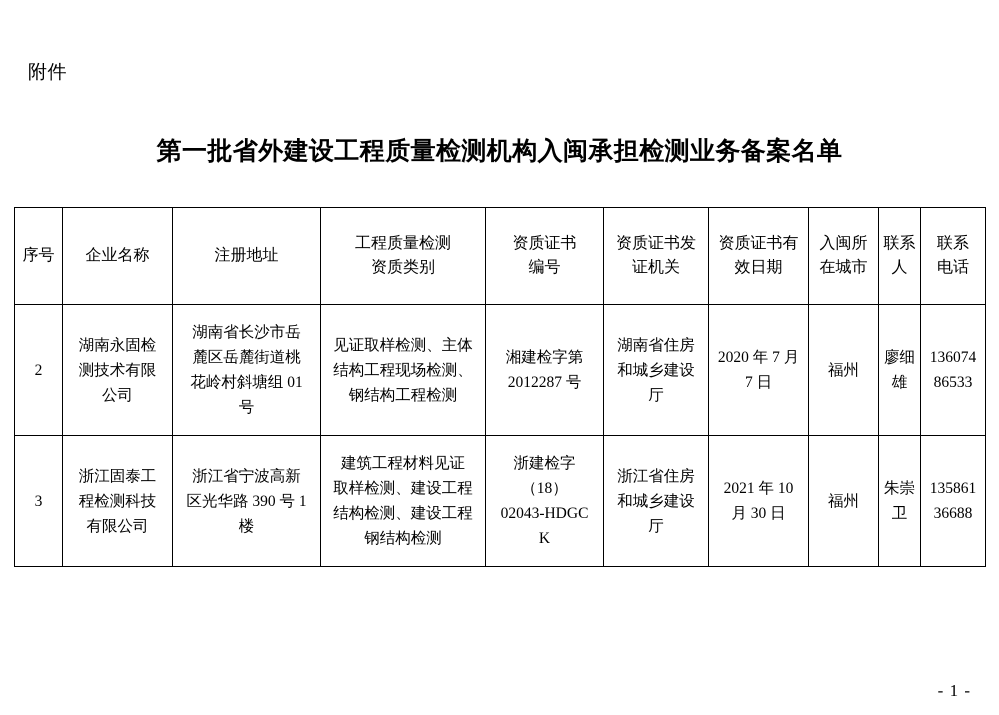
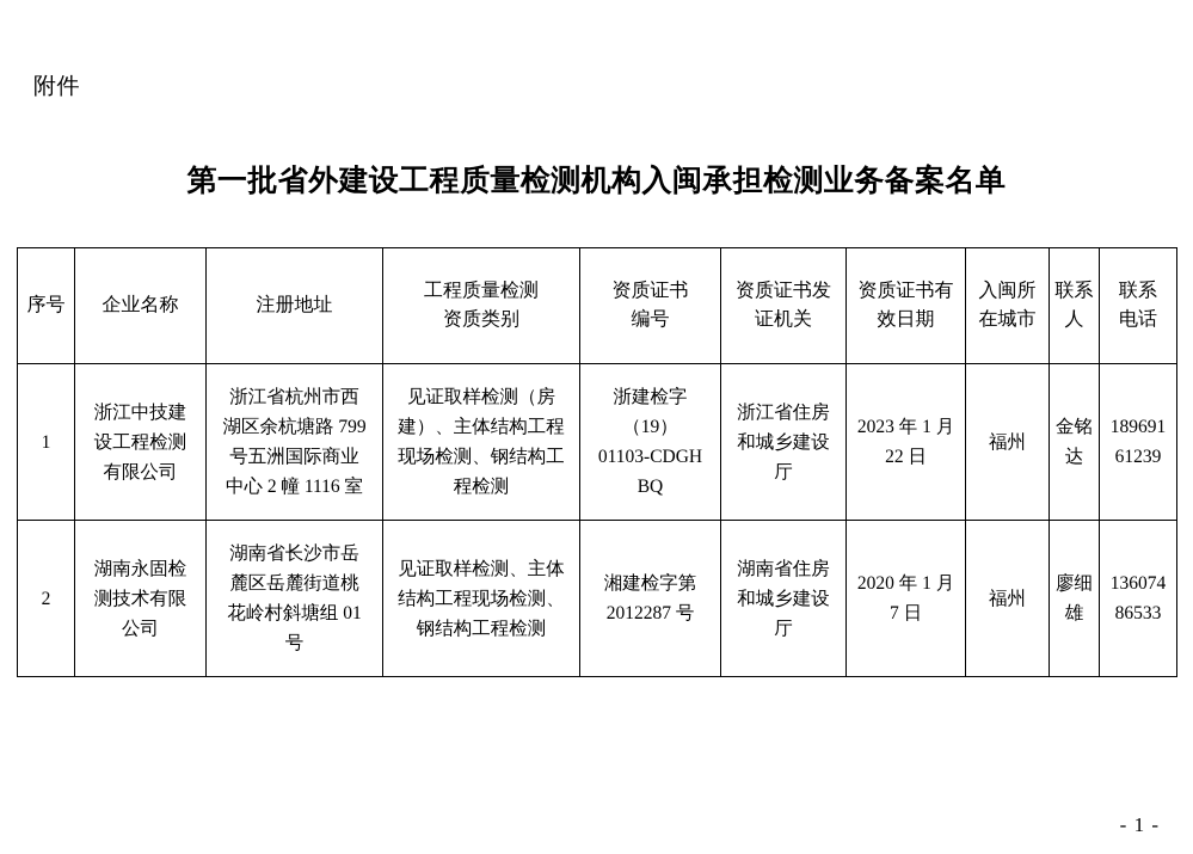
  附件
  第一批省外建设工程质量检测机构入闽承担检测业务备案名单
  序号	企业名称	注册地址	工程质量检测 资质类别	资质证书 编号	资质证书发 证机关	资质证书有 效日期	入闽所 在城市	联系 人	联系 电话
+ 1	浙江中技建 设工程检测 有限公司	浙江省杭州市西 湖区余杭塘路 799 号五洲国际商业 中心 2 幢 1116 室	见证取样检测（房 建）、主体结构工程 现场检测、钢结构工 程检测	浙建检字 （19） 01103-CDGH BQ	浙江省住房 和城乡建设 厅	2023 年 1 月 22 日	福州	金铭 达	189691 61239
- 2	湖南永固检 测技术有限 公司	湖南省长沙市岳 麓区岳麓街道桃 花岭村斜塘组 01 号	见证取样检测、主体 结构工程现场检测、 钢结构工程检测	湘建检字第 2012287 号	湖南省住房 和城乡建设 厅	2020 年 7 月 7 日	福州	廖细 雄	136074 86533
+ 2	湖南永固检 测技术有限 公司	湖南省长沙市岳 麓区岳麓街道桃 花岭村斜塘组 01 号	见证取样检测、主体 结构工程现场检测、 钢结构工程检测	湘建检字第 2012287 号	湖南省住房 和城乡建设 厅	2020 年 1 月 7 日	福州	廖细 雄	136074 86533
- 3	浙江固泰工 程检测科技 有限公司	浙江省宁波高新 区光华路 390 号 1 楼	建筑工程材料见证 取样检测、建设工程 结构检测、建设工程 钢结构检测	浙建检字 （18） 02043-HDGC K	浙江省住房 和城乡建设 厅	2021 年 10 月 30 日	福州	朱崇 卫	135861 36688
  - 1 -
